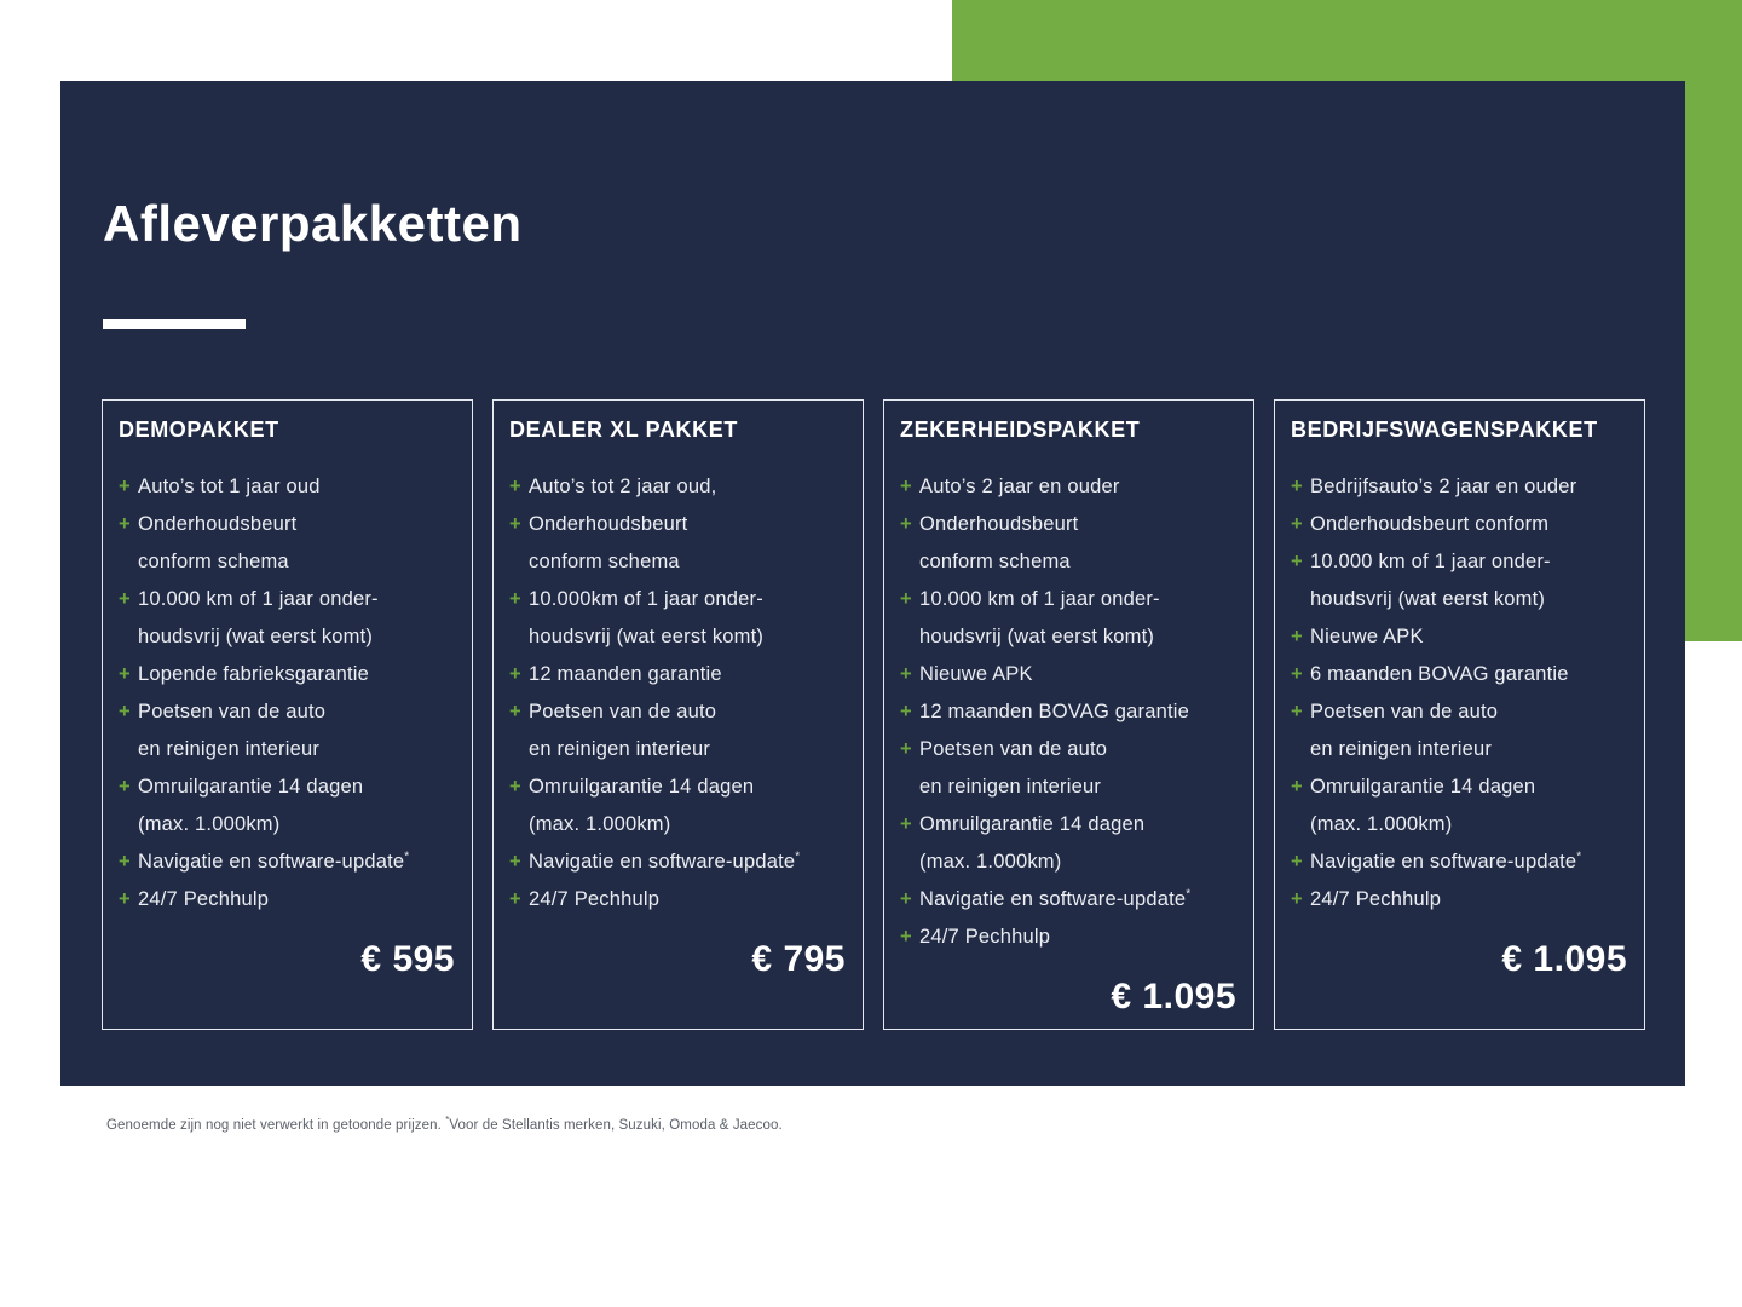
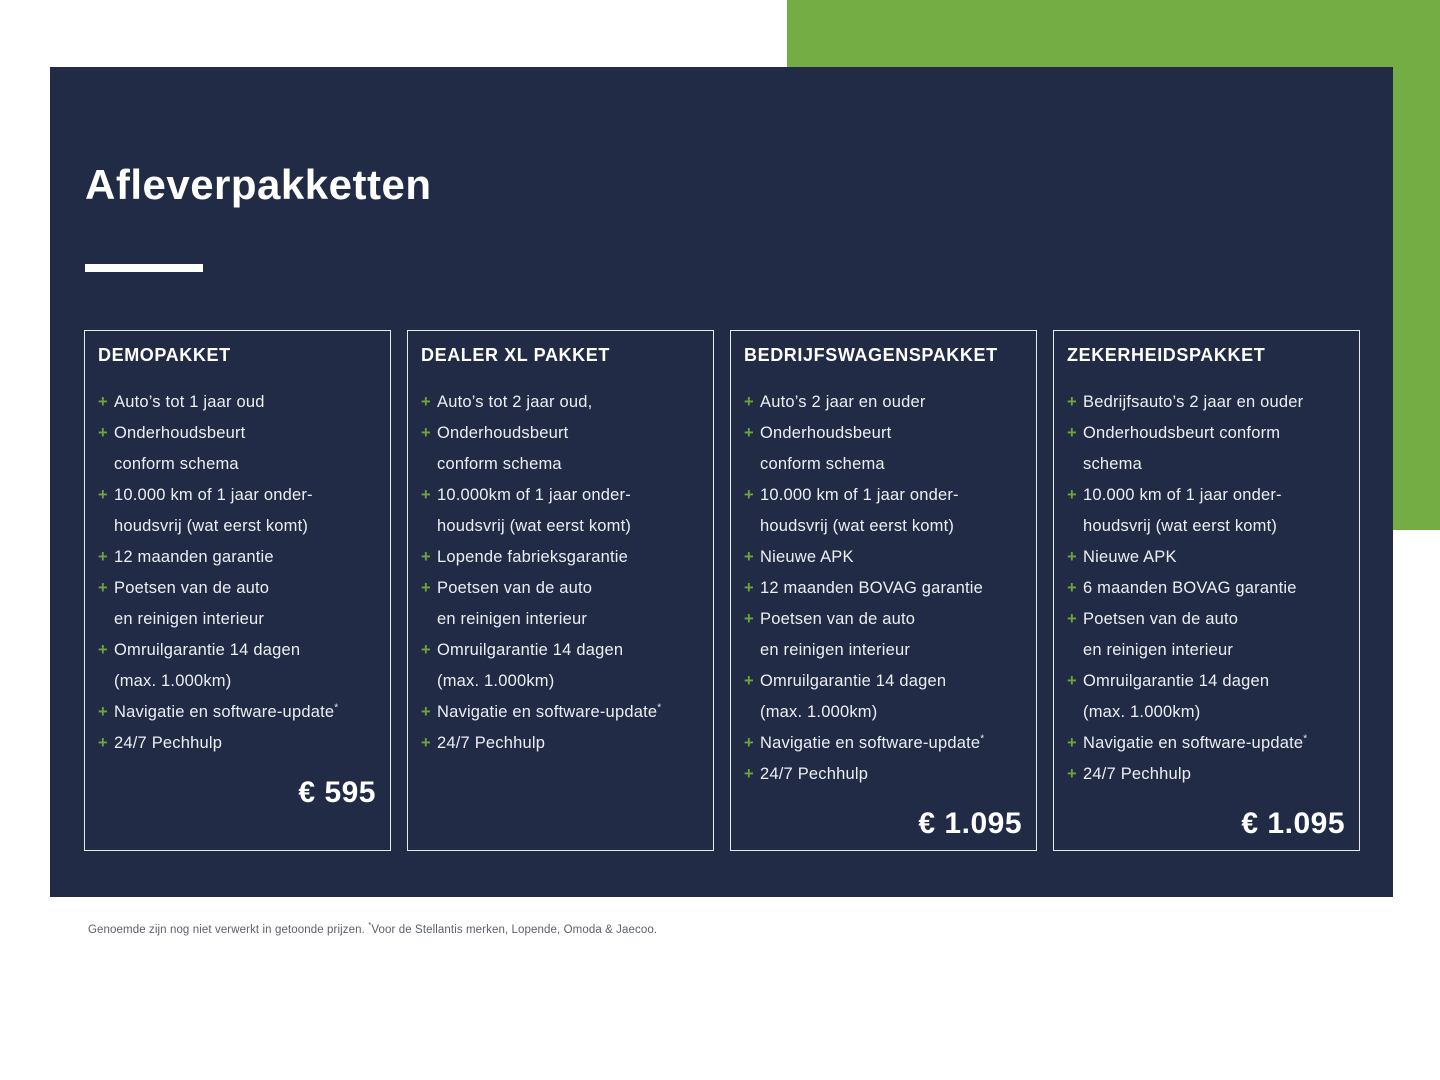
  Afleverpakketten
  DEMOPAKKET
  +
  Auto’s tot 1 jaar oud
  +
  Onderhoudsbeurt
  conform schema
  +
  10.000 km of 1 jaar onder-
  houdsvrij (wat eerst komt)
  +
- Lopende fabrieksgarantie
+ 12 maanden garantie
  +
  Poetsen van de auto
  en reinigen interieur
  +
  Omruilgarantie 14 dagen
  (max. 1.000km)
  +
  Navigatie en software-update*
  +
  24/7 Pechhulp
  € 595
  DEALER XL PAKKET
  +
  Auto’s tot 2 jaar oud,
  +
  Onderhoudsbeurt
  conform schema
  +
  10.000km of 1 jaar onder-
  houdsvrij (wat eerst komt)
  +
- 12 maanden garantie
+ Lopende fabrieksgarantie
  +
  Poetsen van de auto
  en reinigen interieur
  +
  Omruilgarantie 14 dagen
  (max. 1.000km)
  +
  Navigatie en software-update*
  +
  24/7 Pechhulp
- € 795
- ZEKERHEIDSPAKKET
+ BEDRIJFSWAGENSPAKKET
  +
  Auto’s 2 jaar en ouder
  +
  Onderhoudsbeurt
  conform schema
  +
  10.000 km of 1 jaar onder-
  houdsvrij (wat eerst komt)
  +
  Nieuwe APK
  +
  12 maanden BOVAG garantie
  +
  Poetsen van de auto
  en reinigen interieur
  +
  Omruilgarantie 14 dagen
  (max. 1.000km)
  +
  Navigatie en software-update*
  +
  24/7 Pechhulp
  € 1.095
- BEDRIJFSWAGENSPAKKET
+ ZEKERHEIDSPAKKET
  +
  Bedrijfsauto’s 2 jaar en ouder
  +
  Onderhoudsbeurt conform
+ schema
  +
  10.000 km of 1 jaar onder-
  houdsvrij (wat eerst komt)
  +
  Nieuwe APK
  +
  6 maanden BOVAG garantie
  +
  Poetsen van de auto
  en reinigen interieur
  +
  Omruilgarantie 14 dagen
  (max. 1.000km)
  +
  Navigatie en software-update*
  +
  24/7 Pechhulp
  € 1.095
- Genoemde zijn nog niet verwerkt in getoonde prijzen. *Voor de Stellantis merken, Suzuki, Omoda & Jaecoo.
+ Genoemde zijn nog niet verwerkt in getoonde prijzen. *Voor de Stellantis merken, Lopende, Omoda & Jaecoo.
